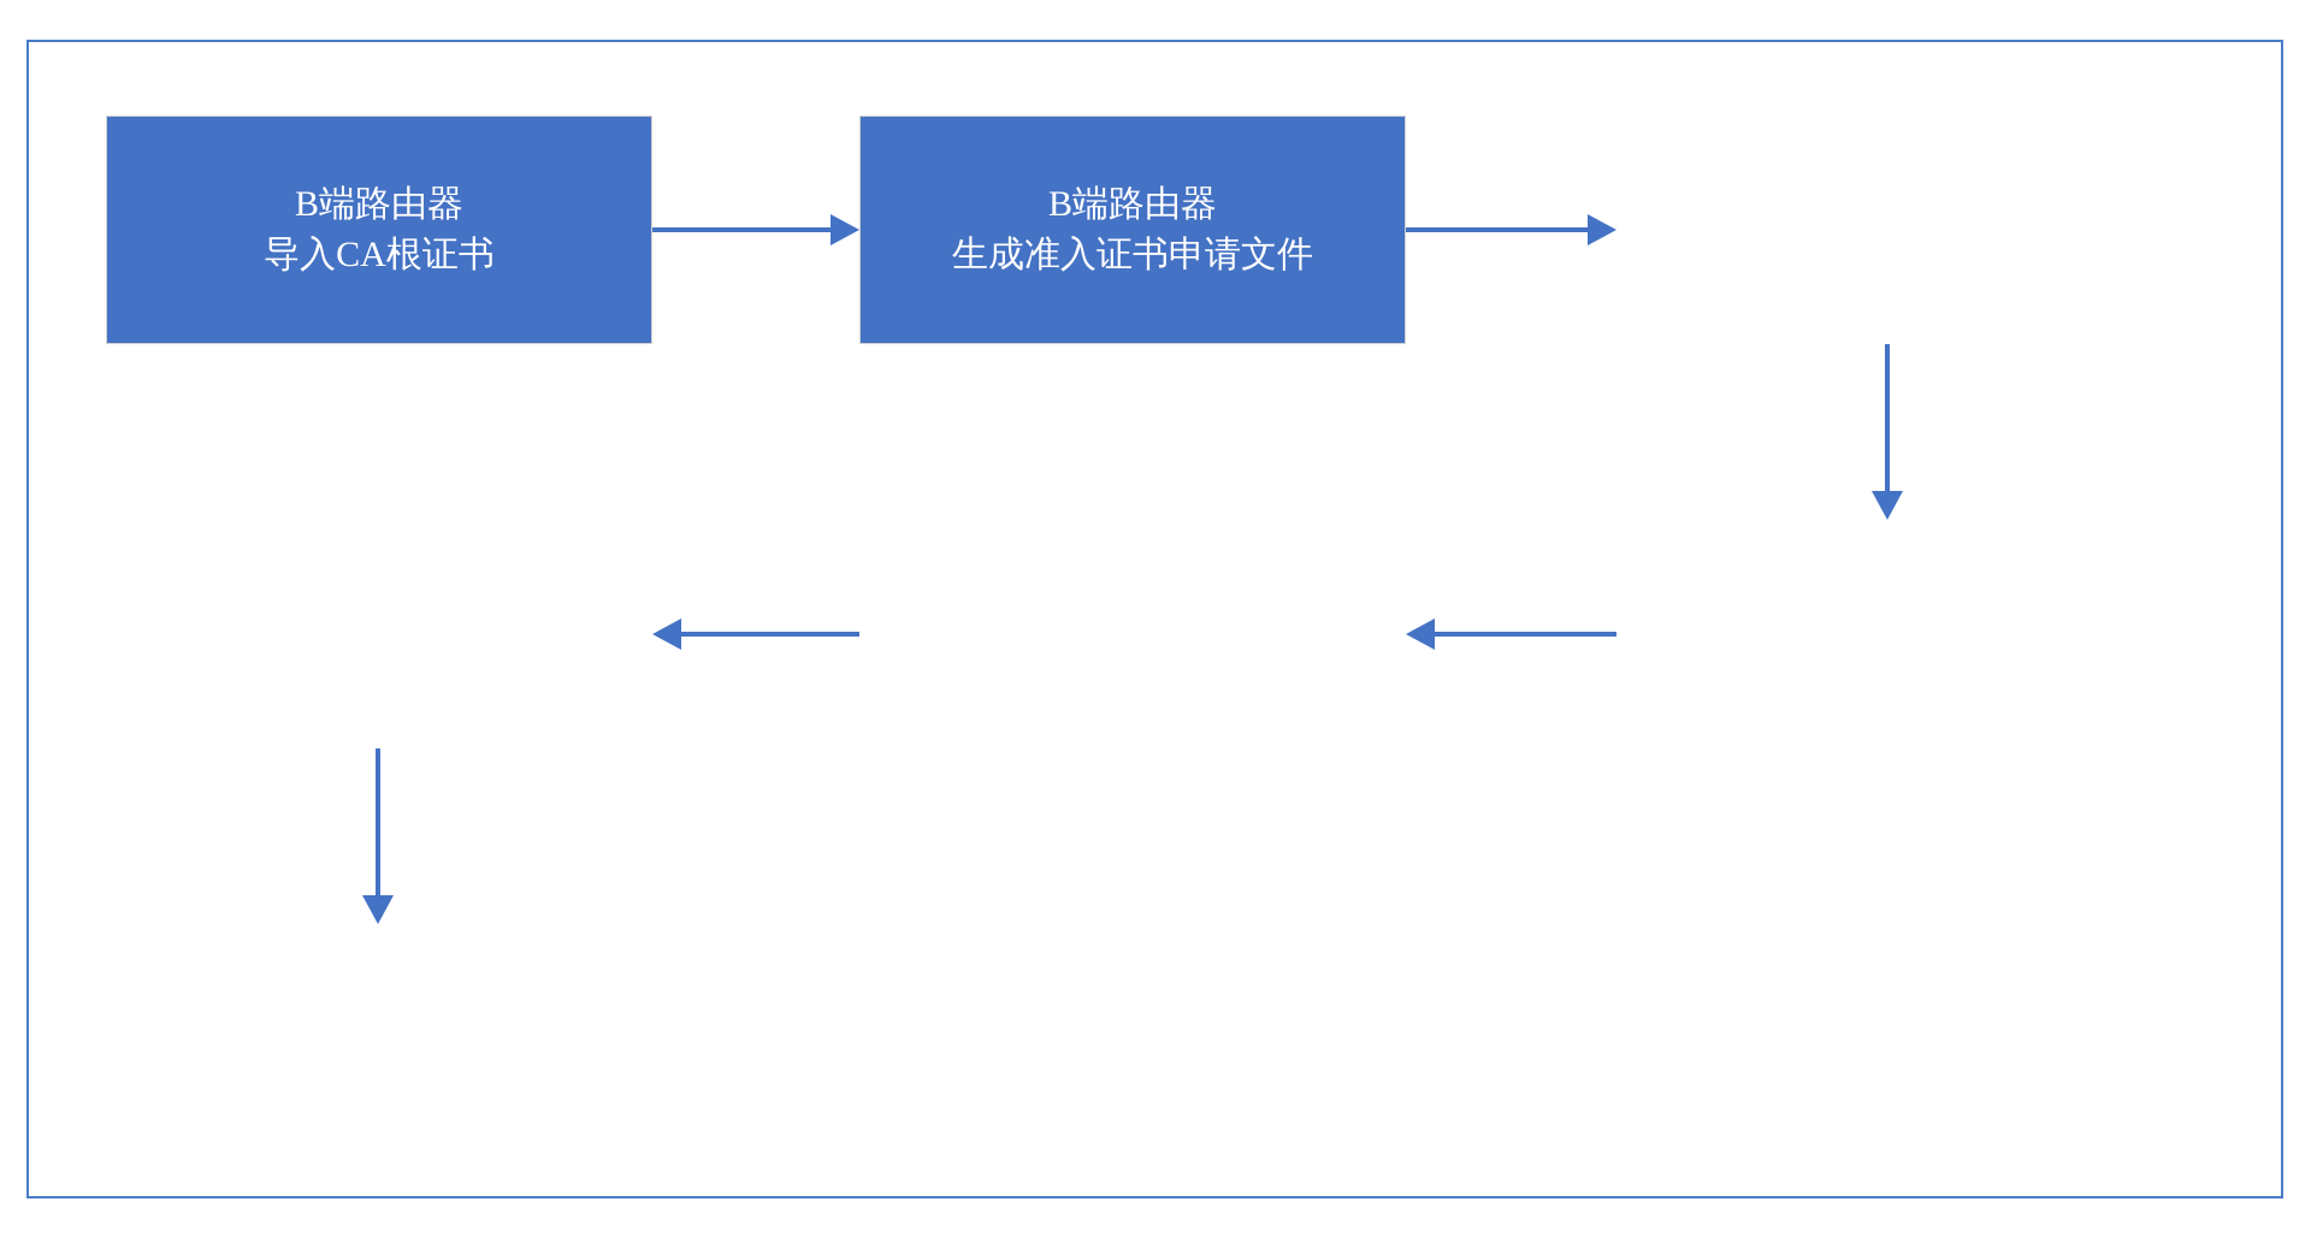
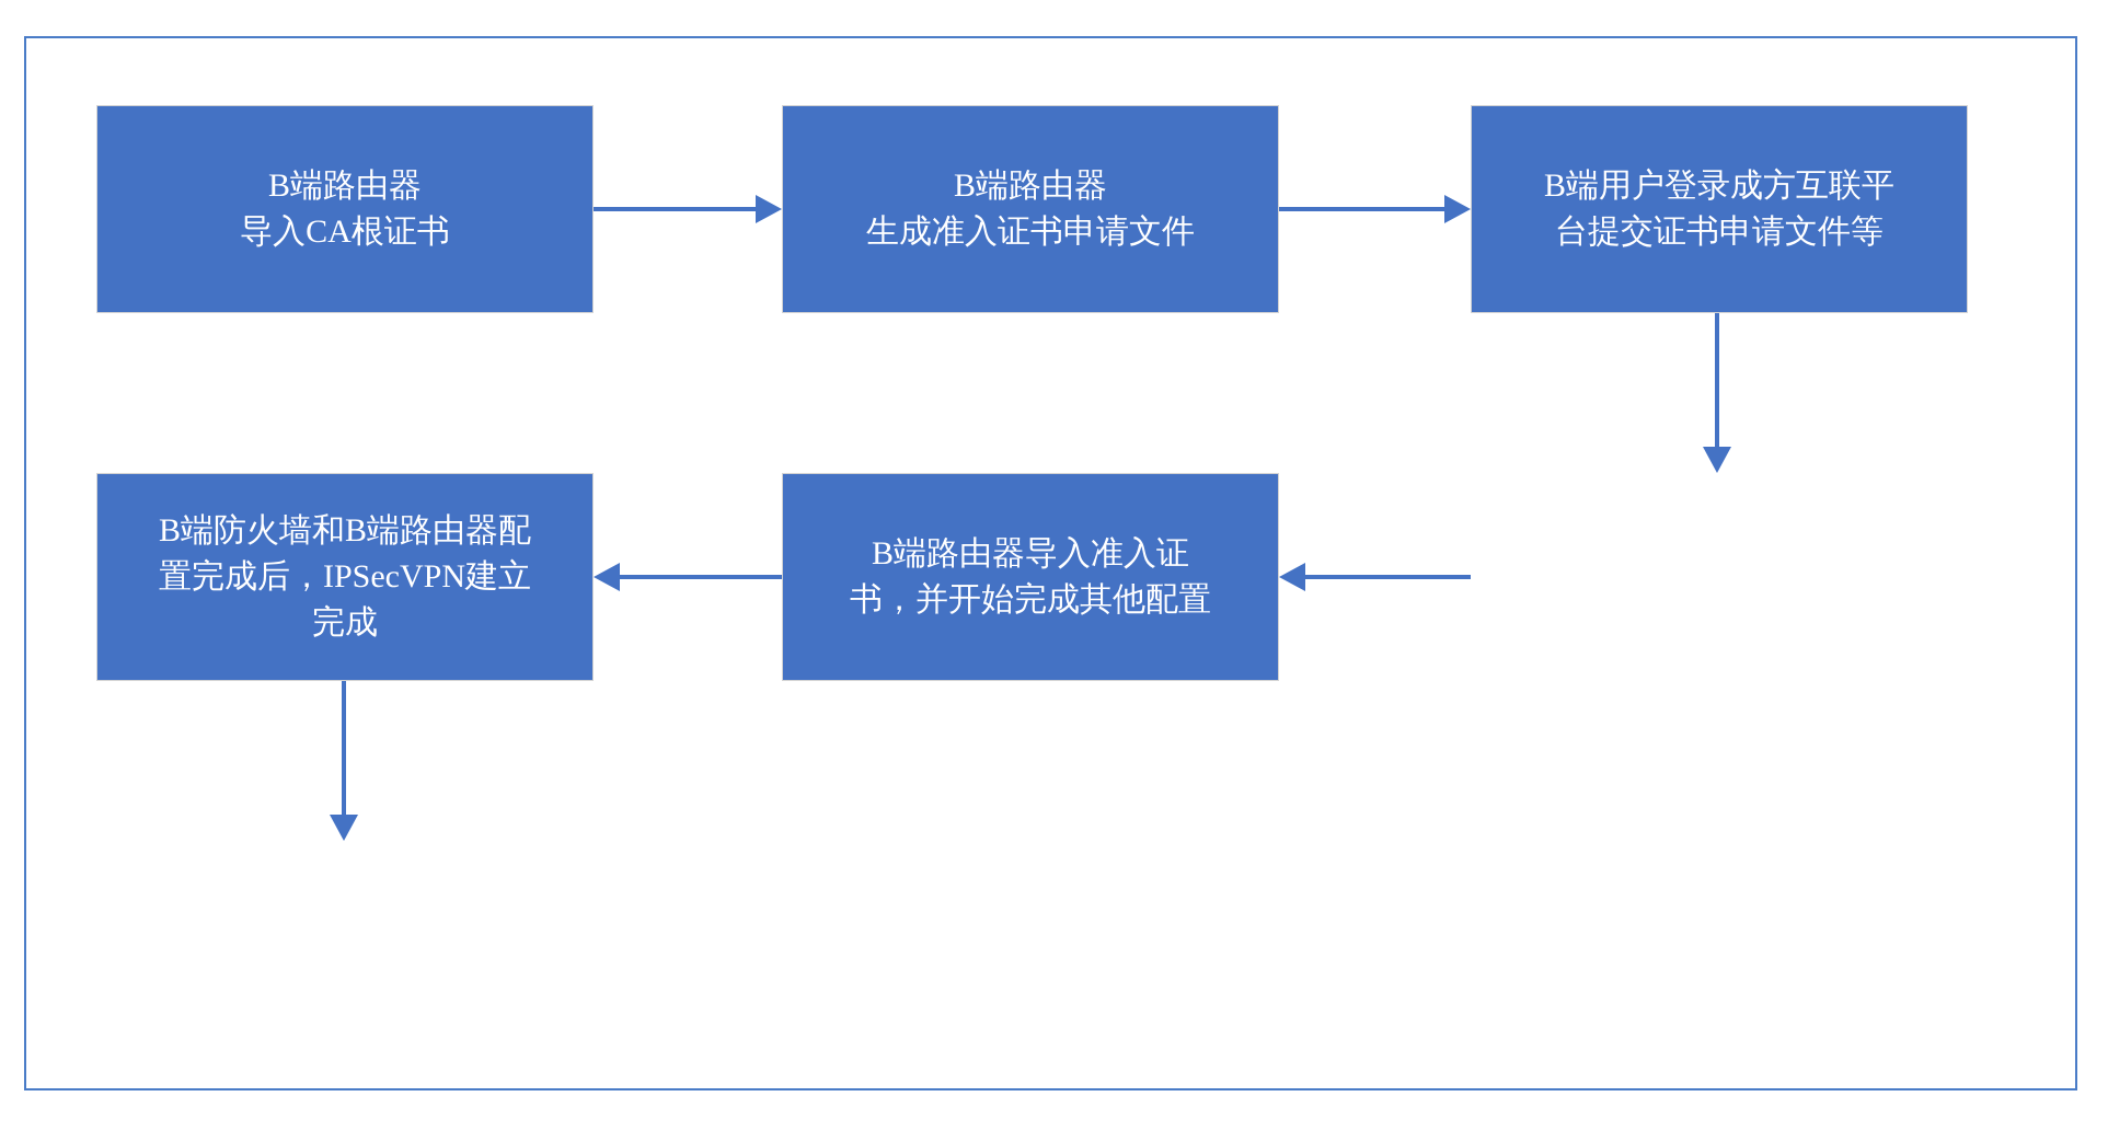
  B端路由器
  导入CA根证书
  B端路由器
  生成准入证书申请文件
+ B端用户登录成方互联平
+ 台提交证书申请文件等
+ B端路由器导入准入证
+ 书，并开始完成其他配置
+ B端防火墙和B端路由器配
+ 置完成后，IPSecVPN建立
+ 完成
